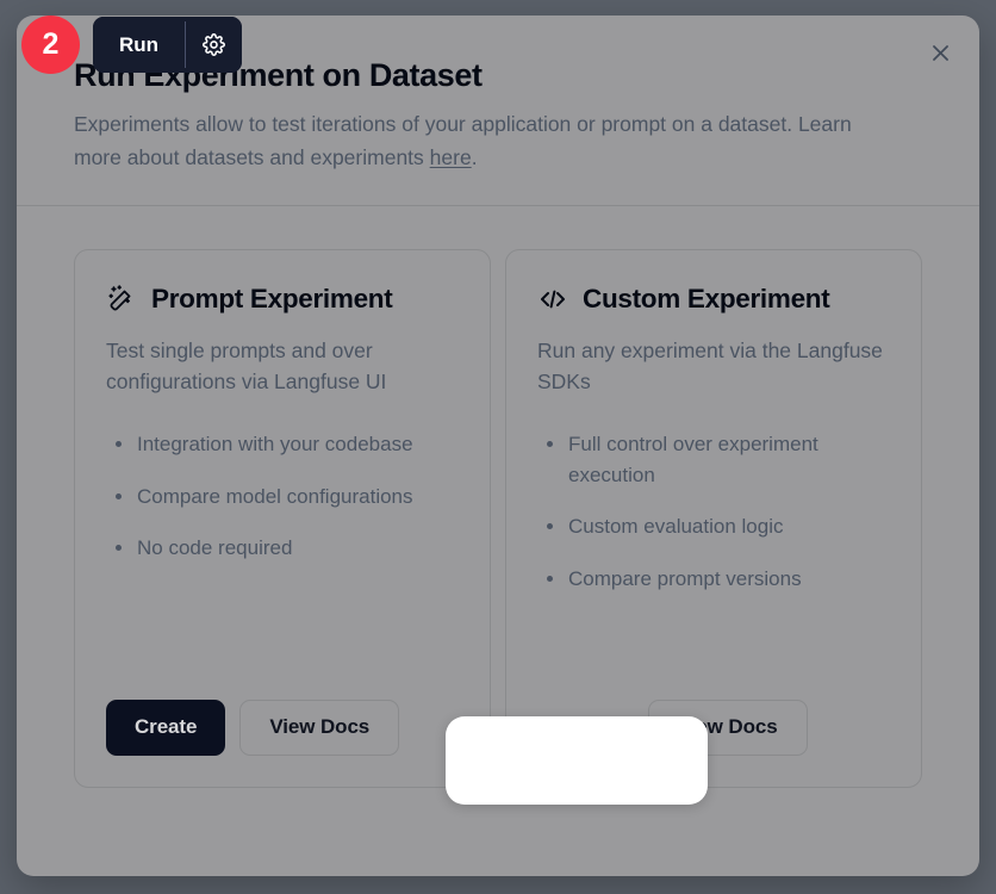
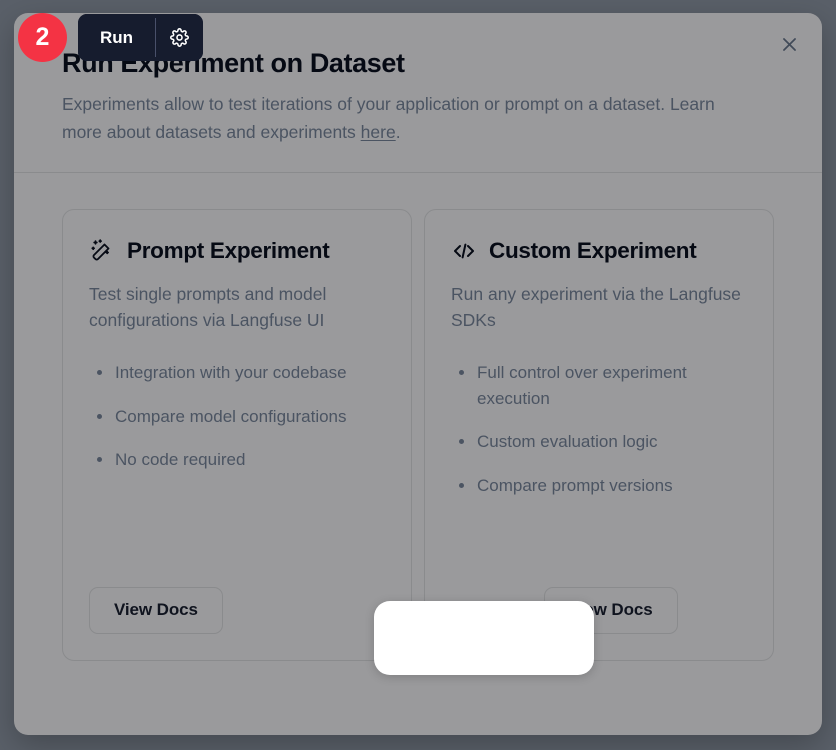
  Run Experiment on Dataset
  Experiments allow to test iterations of your application or prompt on a dataset. Learn more about datasets and experiments here.
  Prompt Experiment
- Test single prompts and over configurations via Langfuse UI
+ Test single prompts and model configurations via Langfuse UI
  Integration with your codebase
  Compare model configurations
  No code required
- Create
  View Docs
  Custom Experiment
  Run any experiment via the Langfuse SDKs
  Full control over experiment execution
  Custom evaluation logic
  Compare prompt versions
  Run
  2
